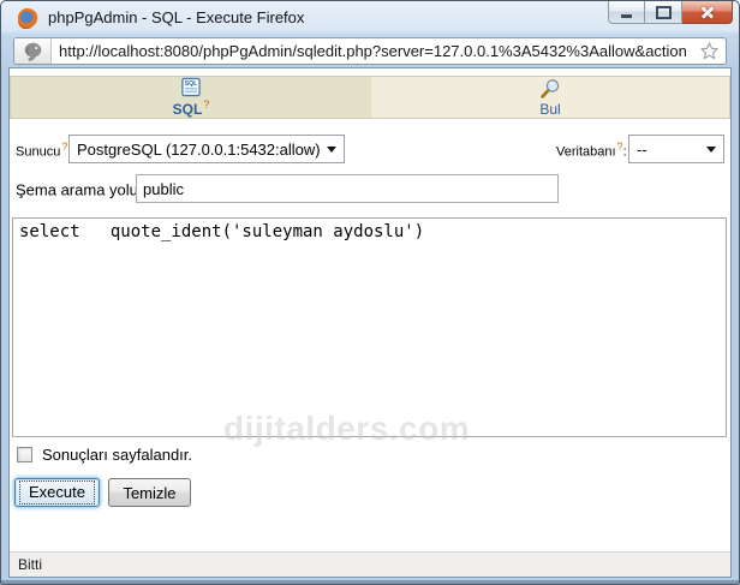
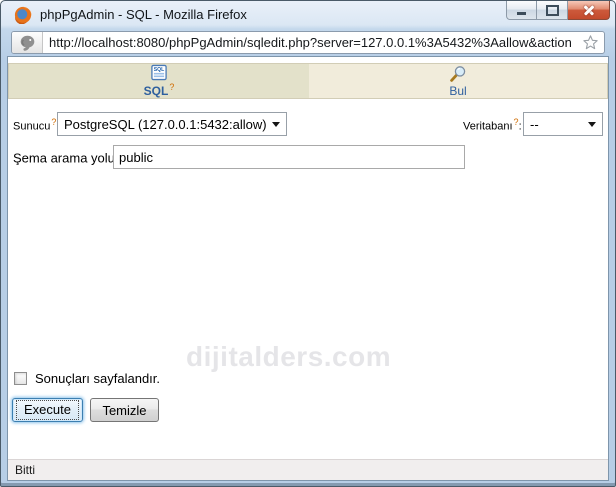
- phpPgAdmin - SQL - Execute Firefox
+ phpPgAdmin - SQL - Mozilla Firefox
  http://localhost:8080/phpPgAdmin/sqledit.php?server=127.0.0.1%3A5432%3Aallow&action
  SQL?
  Bul
  Sunucu?
  PostgreSQL (127.0.0.1:5432:allow)
  Veritabanı?:
  --
  Şema arama yolu
  public
- select quote_ident('suleyman aydoslu')
  dijitalders.com
  Sonuçları sayfalandır.
  Execute
  Temizle
  Bitti
